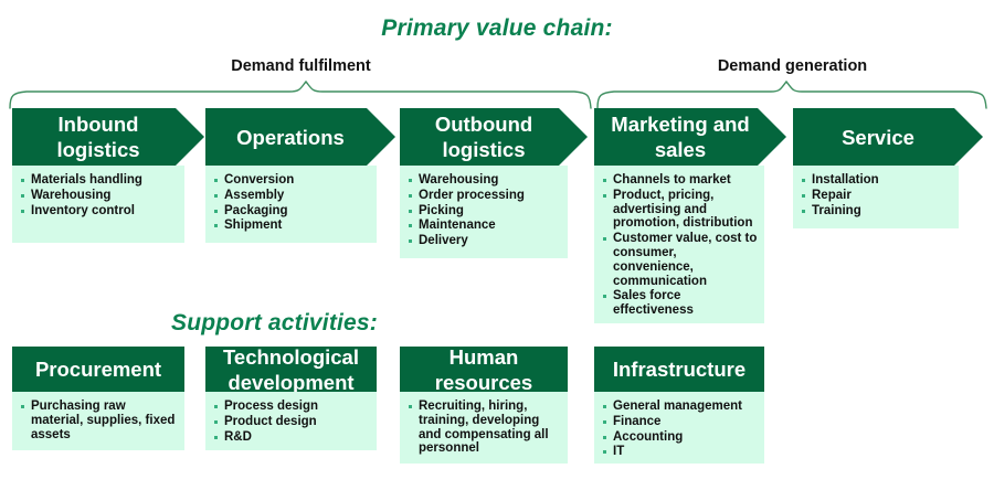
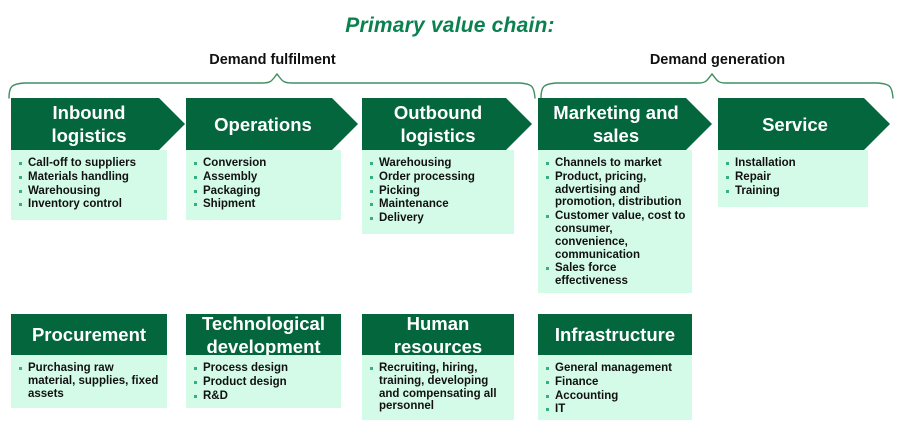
  Primary value chain:
  Demand fulfilment
  Demand generation
  Inbound
  logistics
+ Call-off to suppliers
  Materials handling
  Warehousing
  Inventory control
  Operations
  Conversion
  Assembly
  Packaging
  Shipment
  Outbound
  logistics
  Warehousing
  Order processing
  Picking
  Maintenance
  Delivery
  Marketing and
  sales
  Channels to market
  Product, pricing, advertising and promotion, distribution
  Customer value, cost to consumer, convenience, communication
  Sales force effectiveness
  Service
  Installation
  Repair
  Training
- Support activities:
  Procurement
  Purchasing raw material, supplies, fixed assets
  Technological
  development
  Process design
  Product design
  R&D
  Human
  resources
  Recruiting, hiring, training, developing and compensating all personnel
  Infrastructure
  General management
  Finance
  Accounting
  IT
